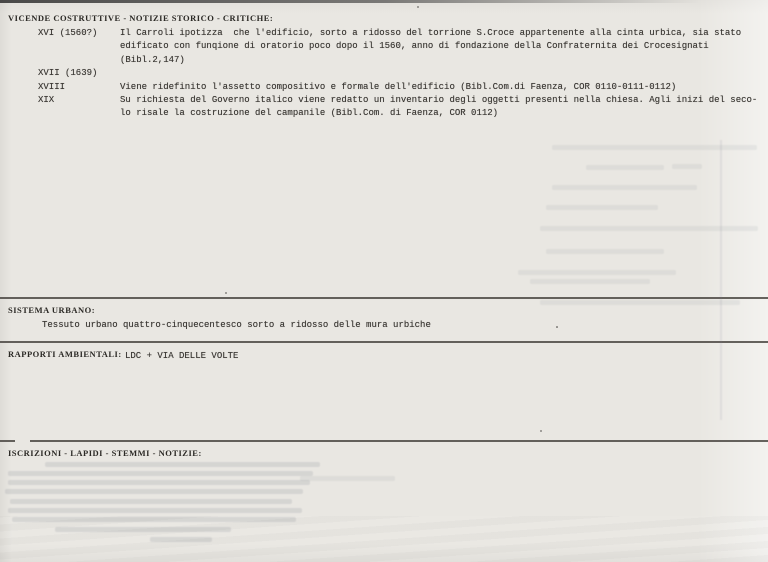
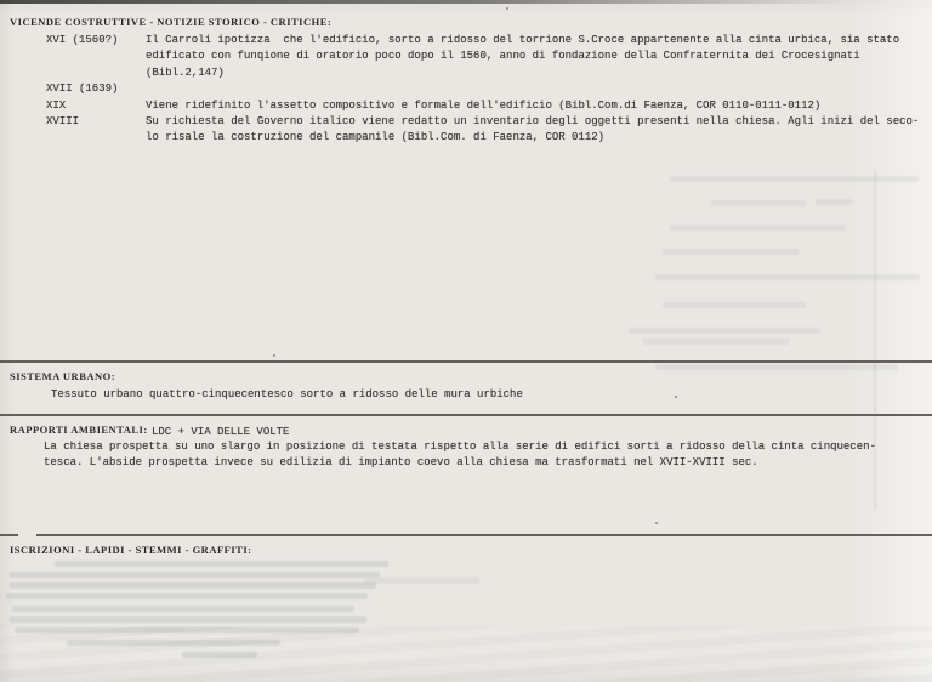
  VICENDE COSTRUTTIVE - NOTIZIE STORICO - CRITICHE:
  XVI (1560?)
  Il Carroli ipotizza che l'edificio, sorto a ridosso del torrione S.Croce appartenente alla cinta urbica, sia stato
  edificato con funqione di oratorio poco dopo il 1560, anno di fondazione della Confraternita dei Crocesignati
  (Bibl.2,147)
  XVII (1639)
- XVIII
+ XIX
  Viene ridefinito l'assetto compositivo e formale dell'edificio (Bibl.Com.di Faenza, COR 0110-0111-0112)
- XIX
+ XVIII
  Su richiesta del Governo italico viene redatto un inventario degli oggetti presenti nella chiesa. Agli inizi del seco-
  lo risale la costruzione del campanile (Bibl.Com. di Faenza, COR 0112)
  SISTEMA URBANO:
  Tessuto urbano quattro-cinquecentesco sorto a ridosso delle mura urbiche
  RAPPORTI AMBIENTALI:
  LDC + VIA DELLE VOLTE
+ La chiesa prospetta su uno slargo in posizione di testata rispetto alla serie di edifici sorti a ridosso della cinta cinquecen-
+ tesca. L'abside prospetta invece su edilizia di impianto coevo alla chiesa ma trasformati nel XVII-XVIII sec.
- ISCRIZIONI - LAPIDI - STEMMI - NOTIZIE:
+ ISCRIZIONI - LAPIDI - STEMMI - GRAFFITI:
